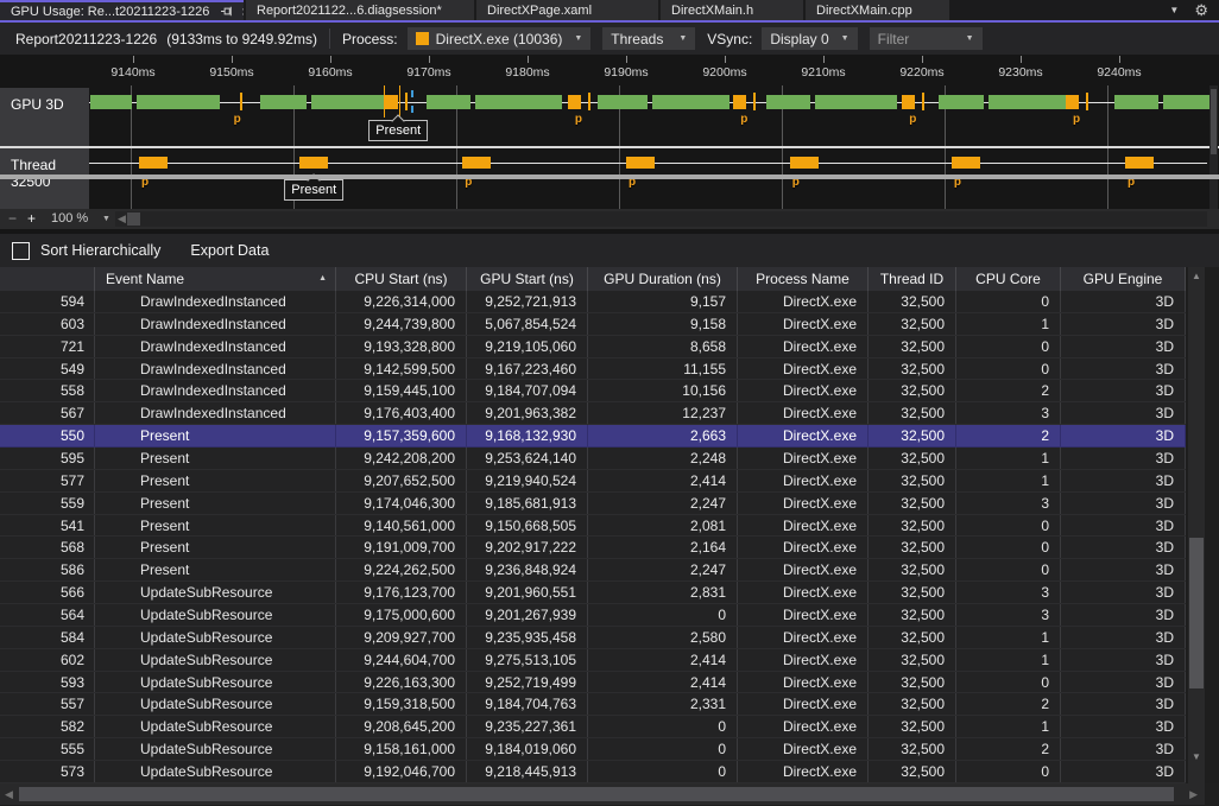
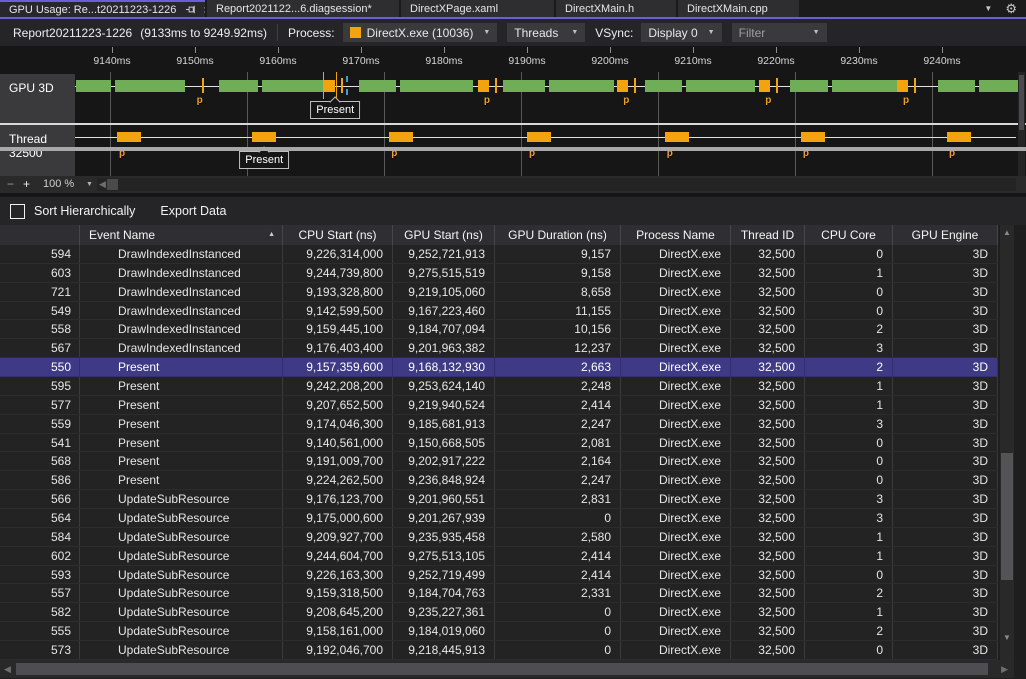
  GPU Usage: Re...t20211223-1226
  Report2021122...6.diagsession*
  DirectXPage.xaml
  DirectXMain.h
  DirectXMain.cpp
  ▼
  ⚙
  Report20211223-1226
  (9133ms to 9249.92ms)
  Process:
  DirectX.exe (10036)
  Threads
  VSync:
  Display 0
  Filter
  9140ms
  9150ms
  9160ms
  9170ms
  9180ms
  9190ms
  9200ms
  9210ms
  9220ms
  9230ms
  9240ms
  p
  Present
  p
  p
  p
  p
  GPU 3D
  p
  Present
  p
  p
  p
  p
  p
  Thread 32500
  −
  +
  100 %
  ◀
  Sort Hierarchically
  Export Data
  Event Name
  CPU Start (ns)
  GPU Start (ns)
  GPU Duration (ns)
  Process Name
  Thread ID
  CPU Core
  GPU Engine
  594
  DrawIndexedInstanced
  9,226,314,000
  9,252,721,913
  9,157
  DirectX.exe
  32,500
  0
  3D
  603
  DrawIndexedInstanced
  9,244,739,800
- 5,067,854,524
+ 9,275,515,519
  9,158
  DirectX.exe
  32,500
  1
  3D
  721
  DrawIndexedInstanced
  9,193,328,800
  9,219,105,060
  8,658
  DirectX.exe
  32,500
  0
  3D
  549
  DrawIndexedInstanced
  9,142,599,500
  9,167,223,460
  11,155
  DirectX.exe
  32,500
  0
  3D
  558
  DrawIndexedInstanced
  9,159,445,100
  9,184,707,094
  10,156
  DirectX.exe
  32,500
  2
  3D
  567
  DrawIndexedInstanced
  9,176,403,400
  9,201,963,382
  12,237
  DirectX.exe
  32,500
  3
  3D
  550
  Present
  9,157,359,600
  9,168,132,930
  2,663
  DirectX.exe
  32,500
  2
  3D
  595
  Present
  9,242,208,200
  9,253,624,140
  2,248
  DirectX.exe
  32,500
  1
  3D
  577
  Present
  9,207,652,500
  9,219,940,524
  2,414
  DirectX.exe
  32,500
  1
  3D
  559
  Present
  9,174,046,300
  9,185,681,913
  2,247
  DirectX.exe
  32,500
  3
  3D
  541
  Present
  9,140,561,000
  9,150,668,505
  2,081
  DirectX.exe
  32,500
  0
  3D
  568
  Present
  9,191,009,700
  9,202,917,222
  2,164
  DirectX.exe
  32,500
  0
  3D
  586
  Present
  9,224,262,500
  9,236,848,924
  2,247
  DirectX.exe
  32,500
  0
  3D
  566
  UpdateSubResource
  9,176,123,700
  9,201,960,551
  2,831
  DirectX.exe
  32,500
  3
  3D
  564
  UpdateSubResource
  9,175,000,600
  9,201,267,939
  0
  DirectX.exe
  32,500
  3
  3D
  584
  UpdateSubResource
  9,209,927,700
  9,235,935,458
  2,580
  DirectX.exe
  32,500
  1
  3D
  602
  UpdateSubResource
  9,244,604,700
  9,275,513,105
  2,414
  DirectX.exe
  32,500
  1
  3D
  593
  UpdateSubResource
  9,226,163,300
  9,252,719,499
  2,414
  DirectX.exe
  32,500
  0
  3D
  557
  UpdateSubResource
  9,159,318,500
  9,184,704,763
  2,331
  DirectX.exe
  32,500
  2
  3D
  582
  UpdateSubResource
  9,208,645,200
  9,235,227,361
  0
  DirectX.exe
  32,500
  1
  3D
  555
  UpdateSubResource
  9,158,161,000
  9,184,019,060
  0
  DirectX.exe
  32,500
  2
  3D
  573
  UpdateSubResource
  9,192,046,700
  9,218,445,913
  0
  DirectX.exe
  32,500
  0
  3D
  ▲
  ▼
  ◀
  ▶
